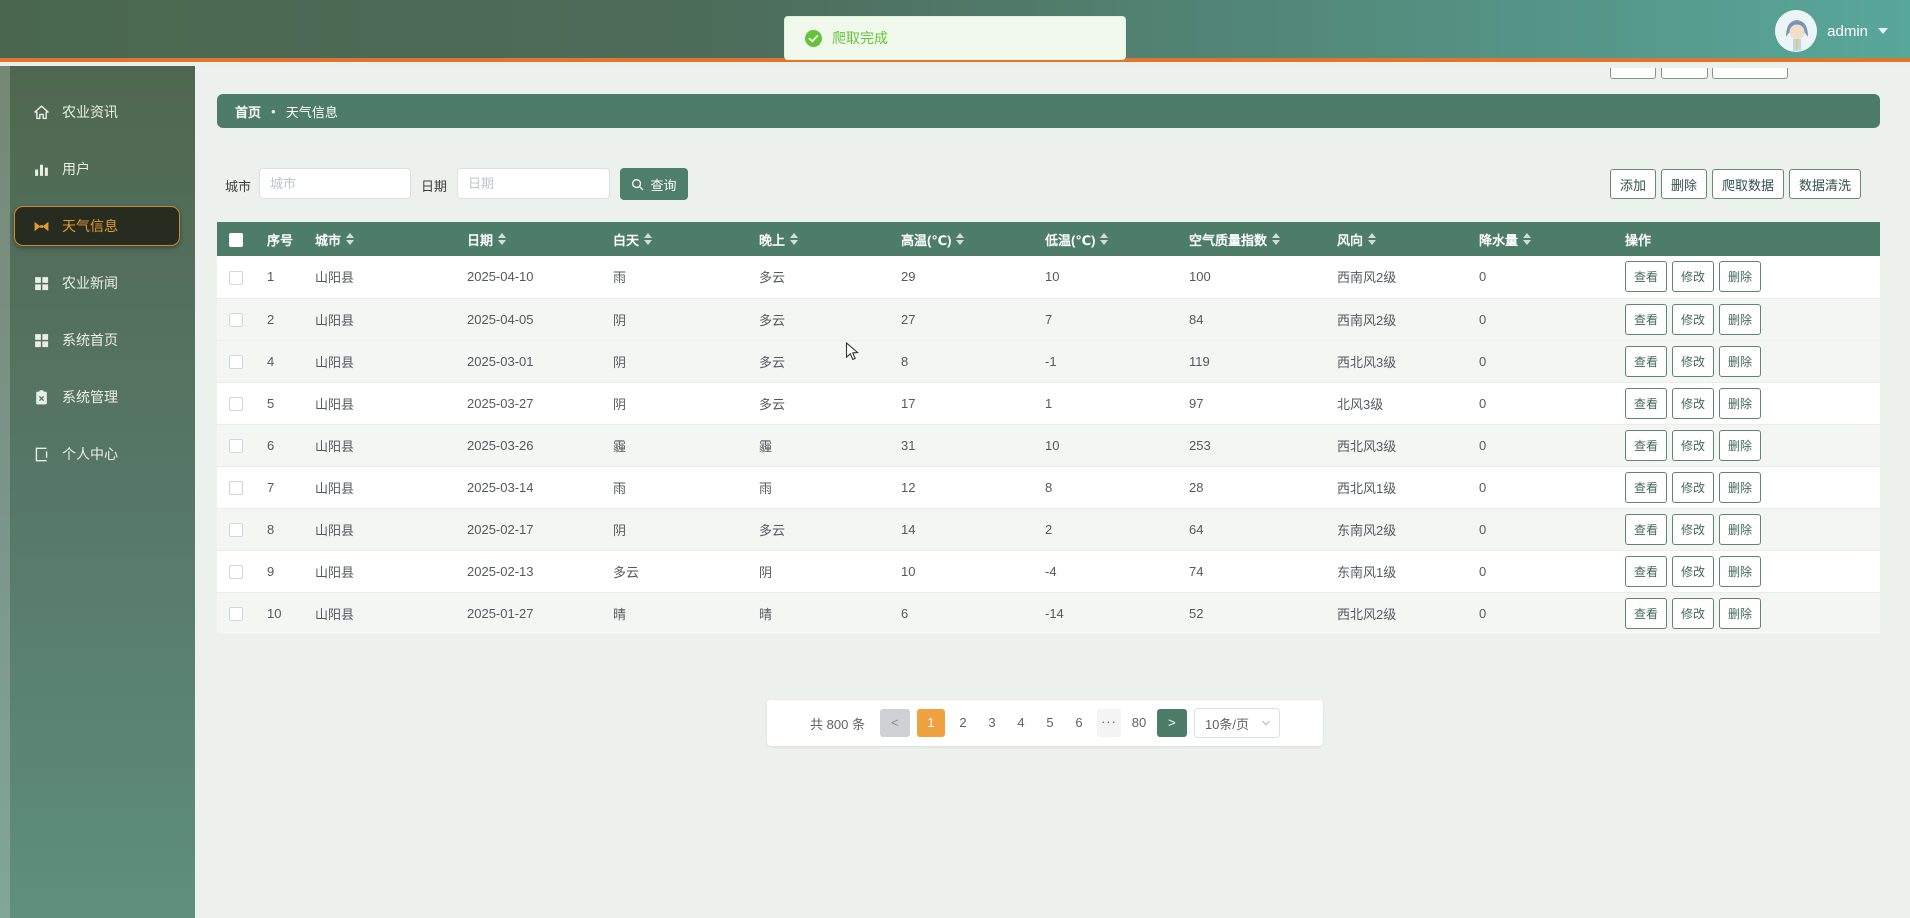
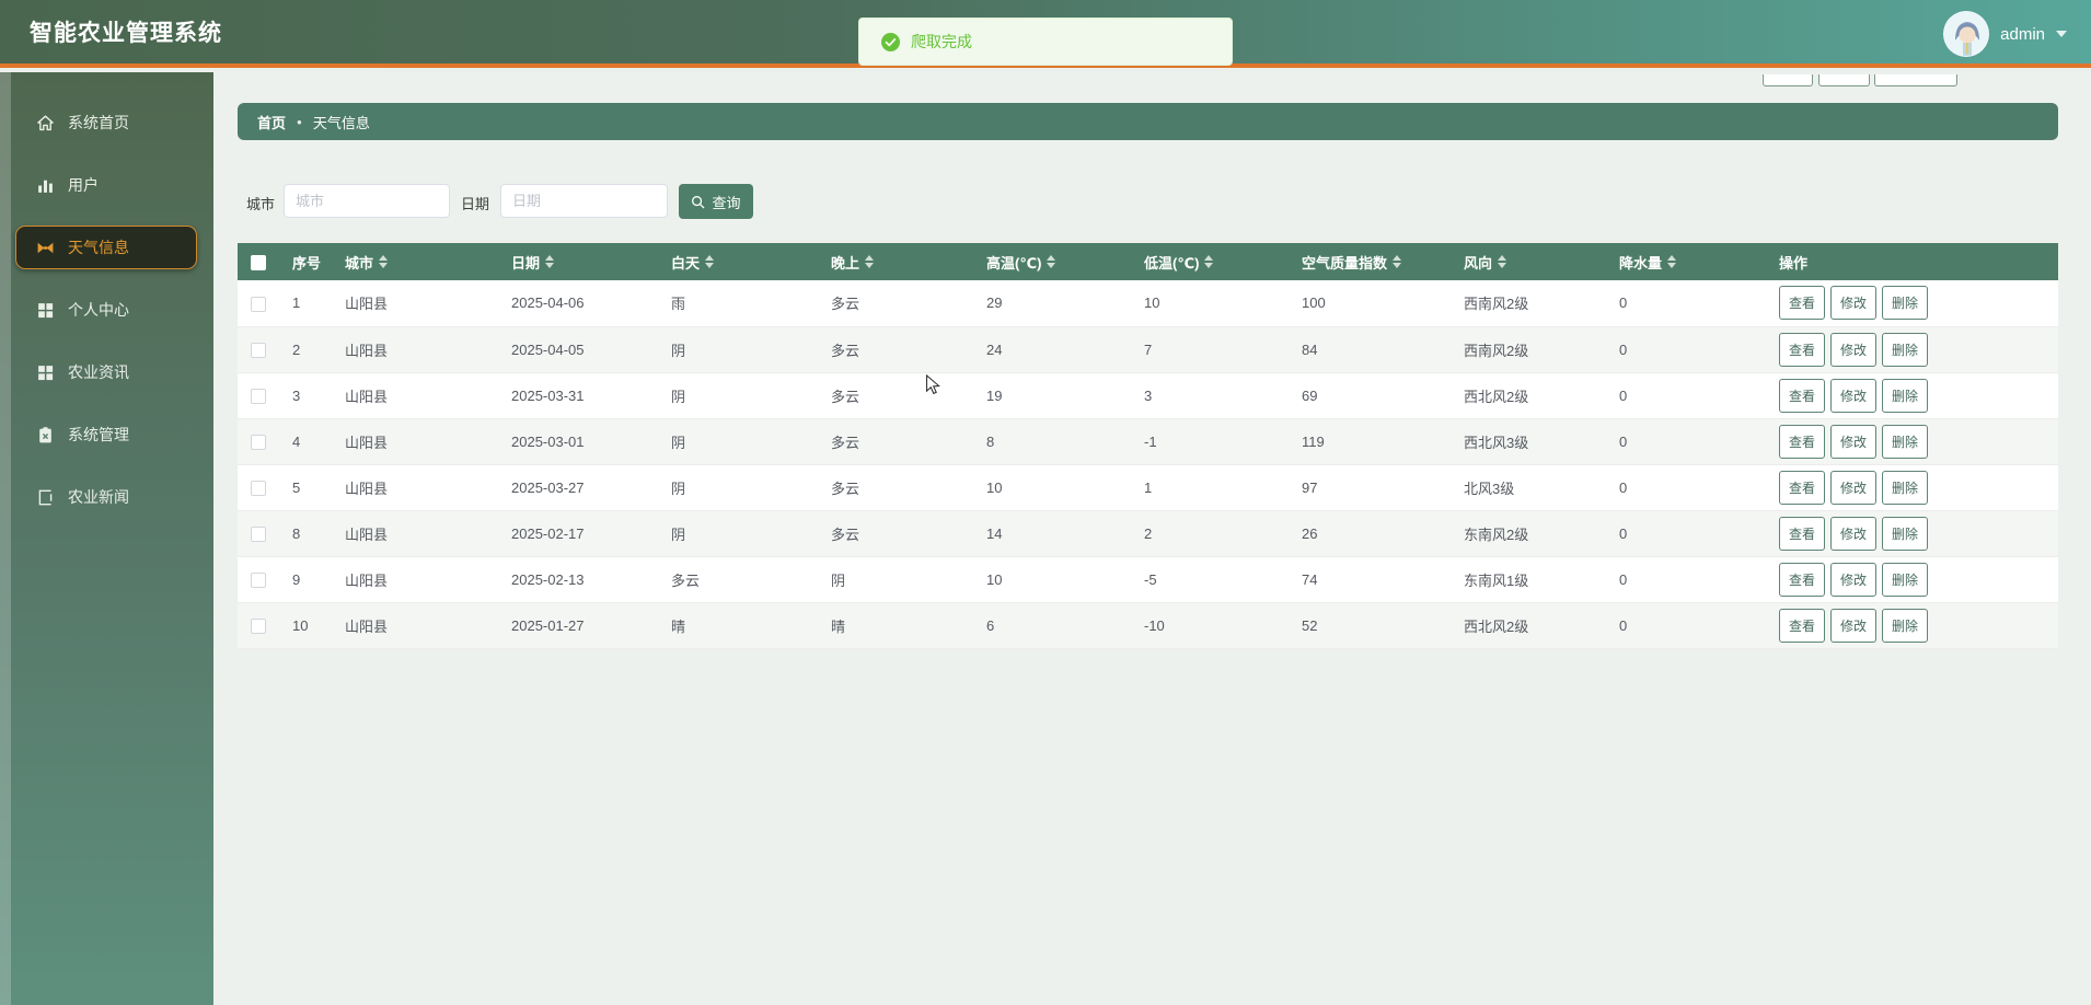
+ 智能农业管理系统
  admin
  爬取完成
- 农业资讯
+ 系统首页
  用户
  天气信息
- 农业新闻
+ 个人中心
- 系统首页
+ 农业资讯
  系统管理
- 个人中心
+ 农业新闻
  首页
  ●
  天气信息
  城市
  城市
  日期
  日期
  查询
- 添加
- 删除
- 爬取数据
- 数据清洗
  	序号	城市	日期	白天	晚上	高温(℃)	低温(℃)	空气质量指数	风向	降水量	操作
- 	1	山阳县	2025-04-10	雨	多云	29	10	100	西南风2级	0	查看 修改 删除
+ 	1	山阳县	2025-04-06	雨	多云	29	10	100	西南风2级	0	查看 修改 删除
- 	2	山阳县	2025-04-05	阴	多云	27	7	84	西南风2级	0	查看 修改 删除
+ 	2	山阳县	2025-04-05	阴	多云	24	7	84	西南风2级	0	查看 修改 删除
+ 	3	山阳县	2025-03-31	阴	多云	19	3	69	西北风2级	0	查看 修改 删除
  	4	山阳县	2025-03-01	阴	多云	8	-1	119	西北风3级	0	查看 修改 删除
- 	5	山阳县	2025-03-27	阴	多云	17	1	97	北风3级	0	查看 修改 删除
+ 	5	山阳县	2025-03-27	阴	多云	10	1	97	北风3级	0	查看 修改 删除
- 	6	山阳县	2025-03-26	霾	霾	31	10	253	西北风3级	0	查看 修改 删除
- 	7	山阳县	2025-03-14	雨	雨	12	8	28	西北风1级	0	查看 修改 删除
- 	8	山阳县	2025-02-17	阴	多云	14	2	64	东南风2级	0	查看 修改 删除
+ 	8	山阳县	2025-02-17	阴	多云	14	2	26	东南风2级	0	查看 修改 删除
- 	9	山阳县	2025-02-13	多云	阴	10	-4	74	东南风1级	0	查看 修改 删除
+ 	9	山阳县	2025-02-13	多云	阴	10	-5	74	东南风1级	0	查看 修改 删除
- 	10	山阳县	2025-01-27	晴	晴	6	-14	52	西北风2级	0	查看 修改 删除
+ 	10	山阳县	2025-01-27	晴	晴	6	-10	52	西北风2级	0	查看 修改 删除
- 共 800 条
- <
- 1
- 2
- 3
- 4
- 5
- 6
- ···
- 80
- >
- 10条/页
